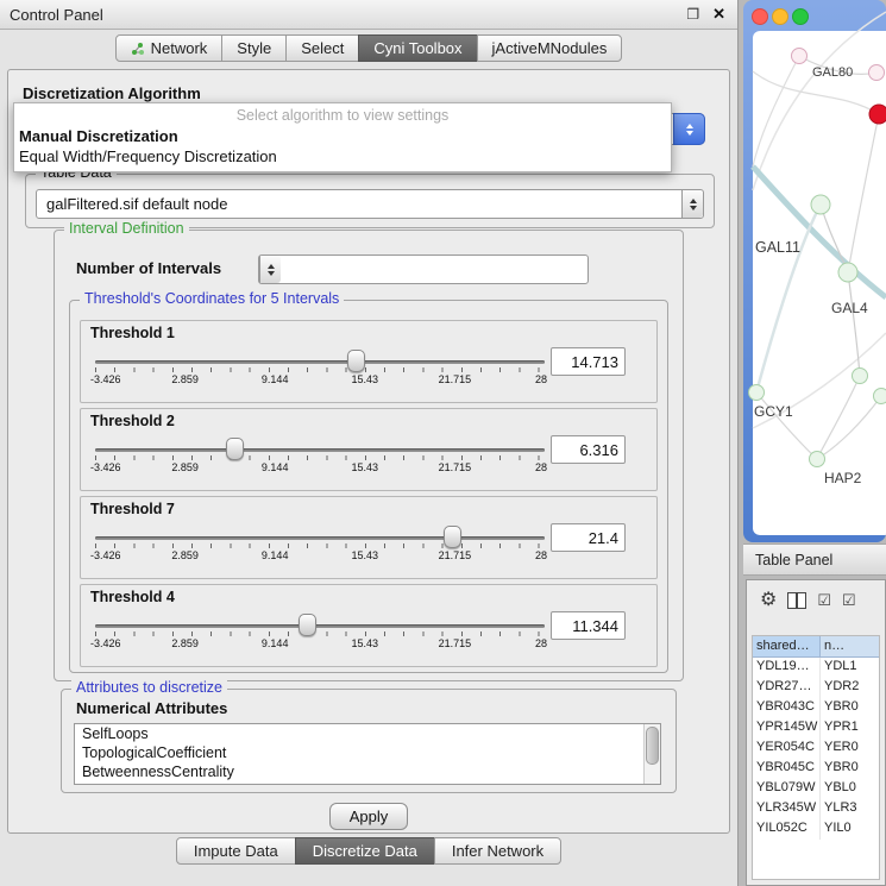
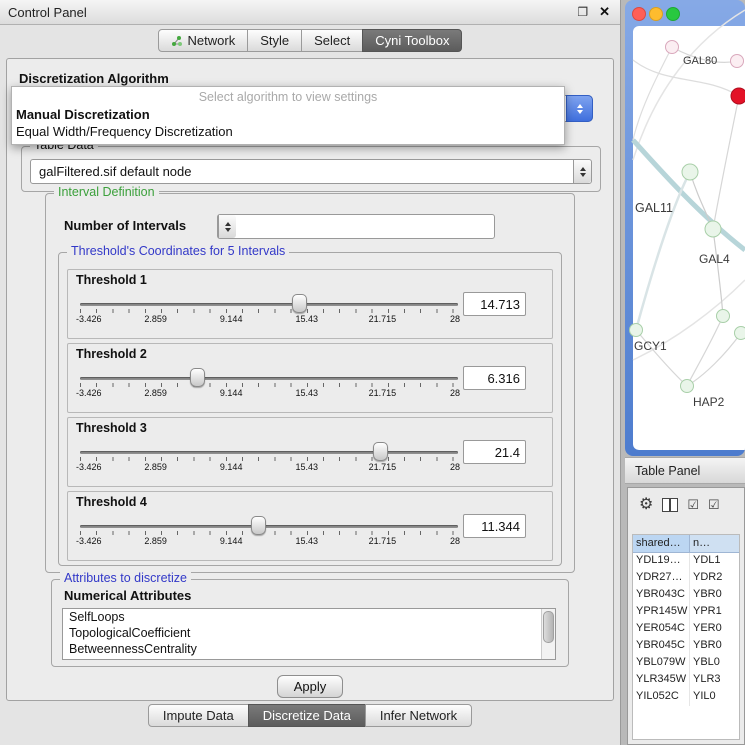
  Control Panel
  ❐
  ✕
  Network
  Style
  Select
  Cyni Toolbox
- jActiveMNodules
  Discretization Algorithm
  Select algorithm to view settings
  Manual Discretization
  Equal Width/Frequency Discretization
  Table Data
  galFiltered.sif default node
  Interval Definition
  Number of Intervals
  Threshold's Coordinates for 5 Intervals
  Threshold 1
  -3.426
  2.859
  9.144
  15.43
  21.715
  28
  14.713
  Threshold 2
  -3.426
  2.859
  9.144
  15.43
  21.715
  28
  6.316
- Threshold 7
+ Threshold 3
  -3.426
  2.859
  9.144
  15.43
  21.715
  28
  21.4
  Threshold 4
  -3.426
  2.859
  9.144
  15.43
  21.715
  28
  11.344
  Attributes to discretize
  Numerical Attributes
  SelfLoops
  TopologicalCoefficient
  BetweennessCentrality
  Apply
  Impute Data
  Discretize Data
  Infer Network
  GAL80
  GAL11
  GAL4
  GCY1
  HAP2
  Table Panel
  ⚙
  ☑
  ☑
  shared…
  n…
  YDL19…
  YDL1
  YDR27…
  YDR2
  YBR043C
  YBR0
  YPR145W
  YPR1
  YER054C
  YER0
  YBR045C
  YBR0
  YBL079W
  YBL0
  YLR345W
  YLR3
  YIL052C
  YIL0
